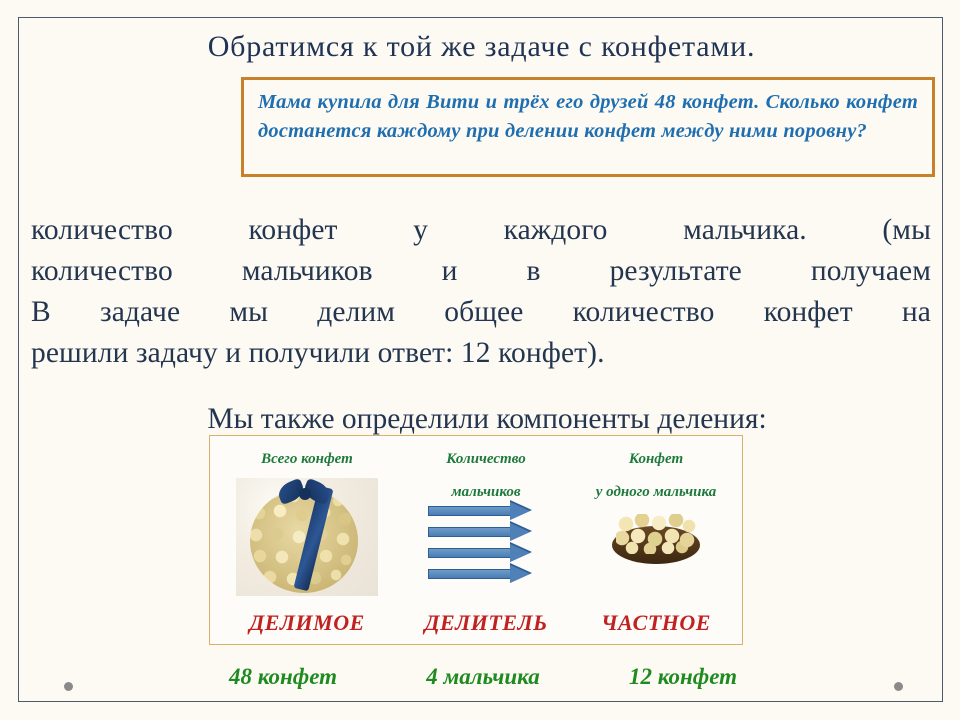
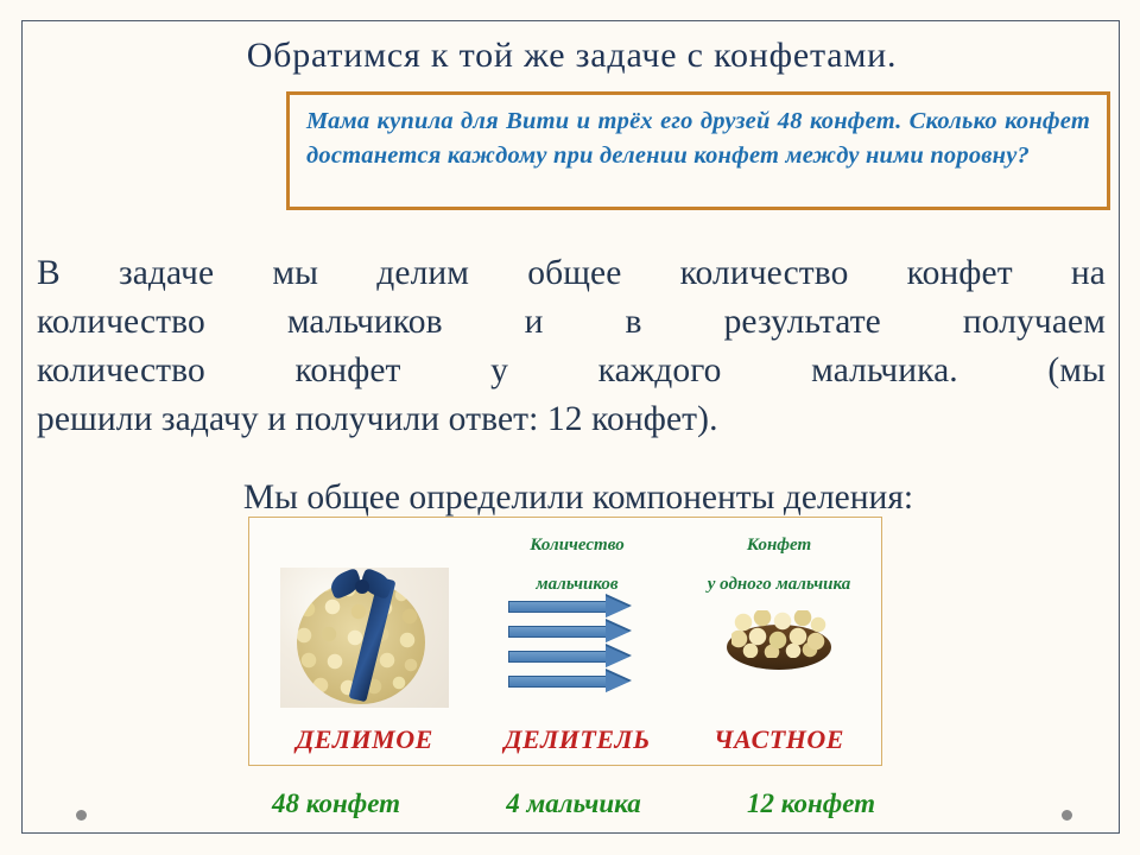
  Обратимся к той же задаче с конфетами.
  Мама купила для Вити и трёх его друзей 48 конфет. Сколько конфет достанется каждому при делении конфет между ними поровну?
- количество конфет у каждого мальчика. (мы
+ В задаче мы делим общее количество конфет на
  количество мальчиков и в результате получаем
- В задаче мы делим общее количество конфет на
+ количество конфет у каждого мальчика. (мы
  решили задачу и получили ответ: 12 конфет).
- Мы также определили компоненты деления:
+ Мы общее определили компоненты деления:
- Всего конфет
  ДЕЛИМОЕ
  Количество
  мальчиков
  ДЕЛИТЕЛЬ
  Конфет
  у одного мальчика
  ЧАСТНОЕ
  48 конфет
  4 мальчика
  12 конфет
